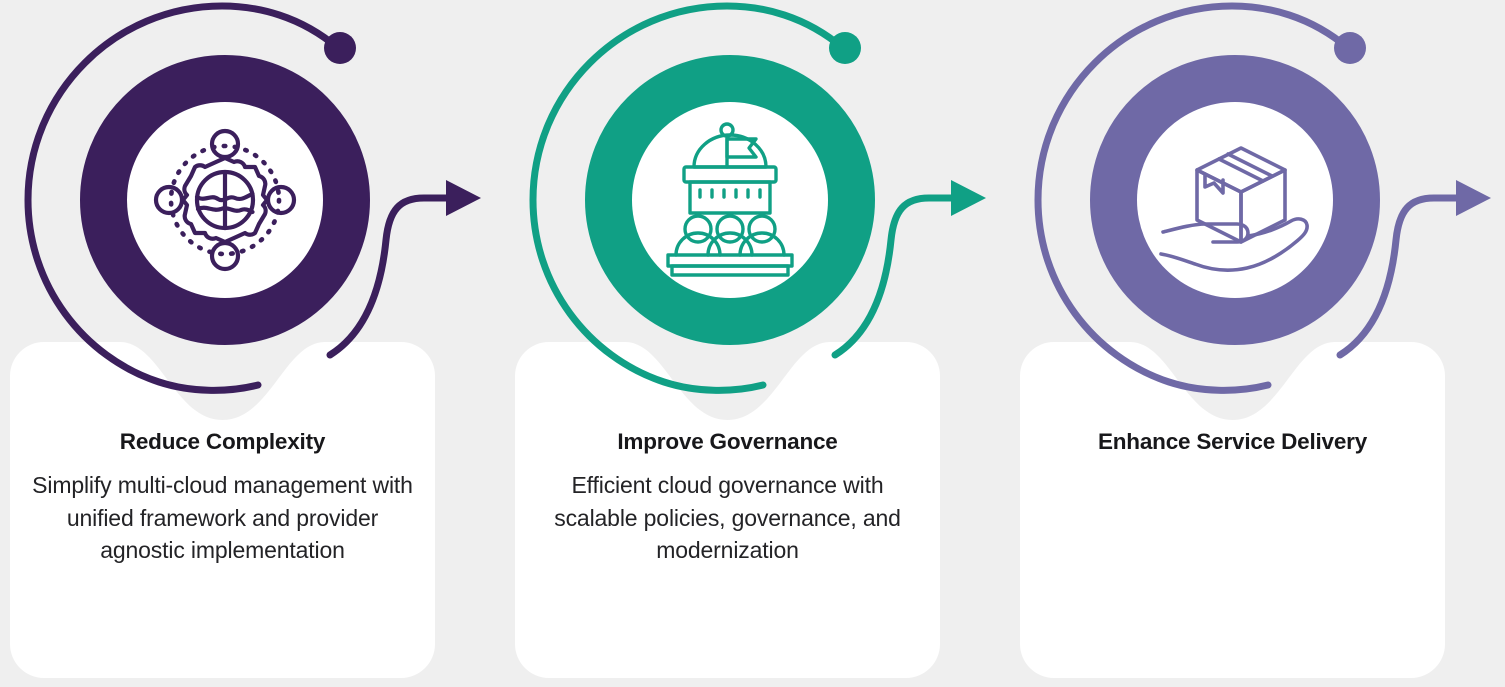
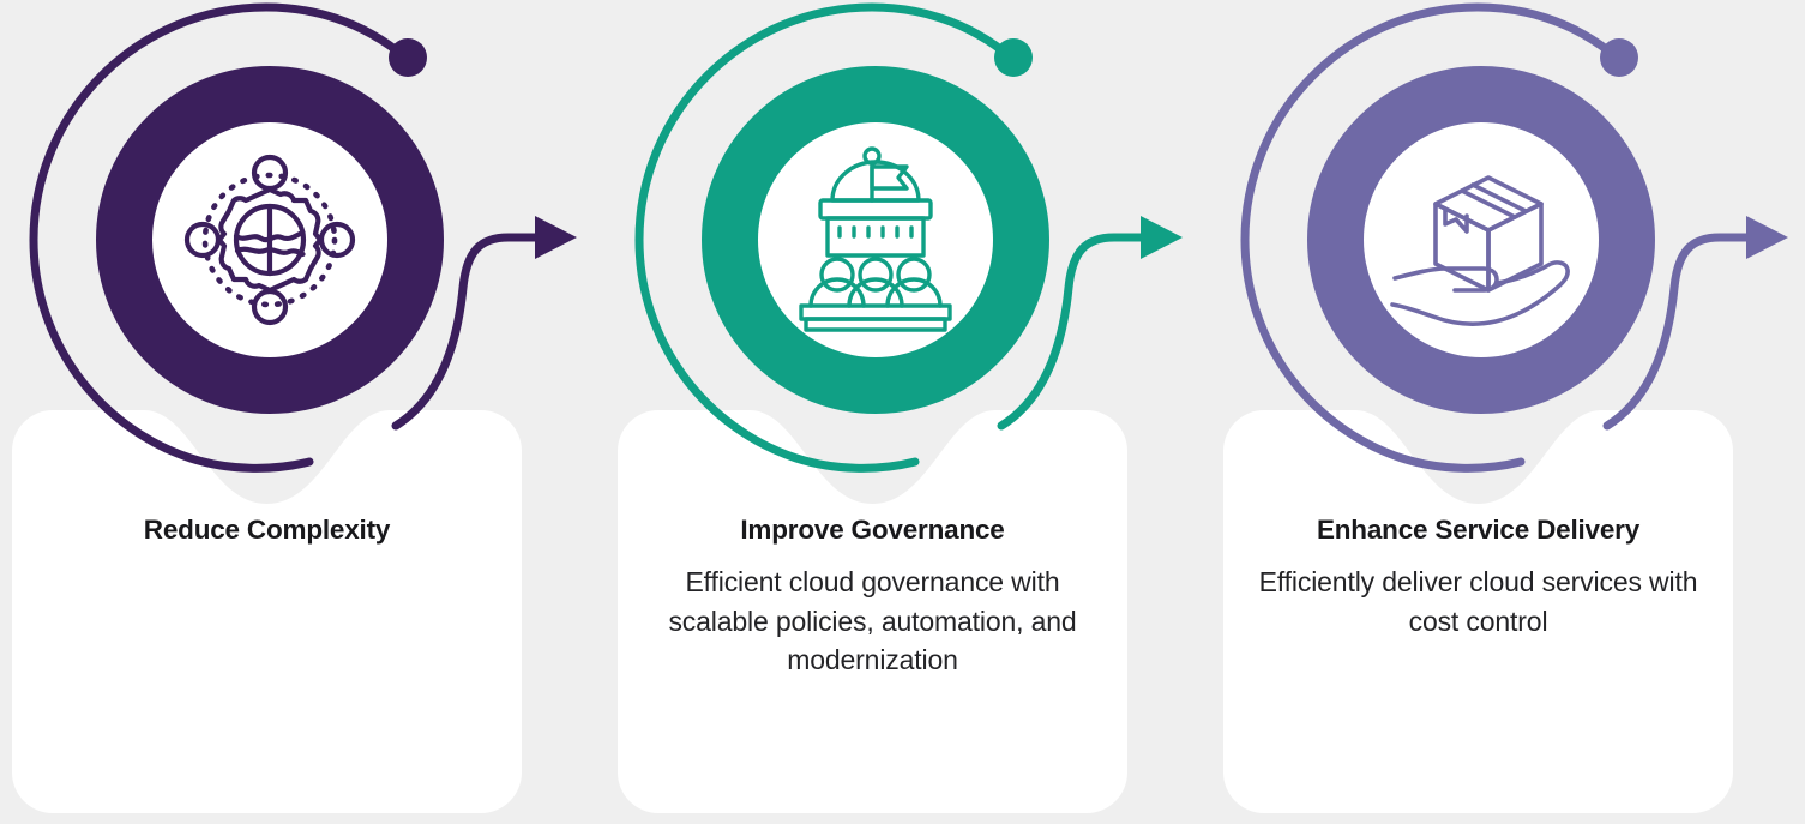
  Reduce Complexity
- Simplify multi-cloud management with unified framework and provider agnostic implementation
  Improve Governance
- Efficient cloud governance with scalable policies, governance, and modernization
+ Efficient cloud governance with scalable policies, automation, and modernization
  Enhance Service Delivery
+ Efficiently deliver cloud services with cost control
